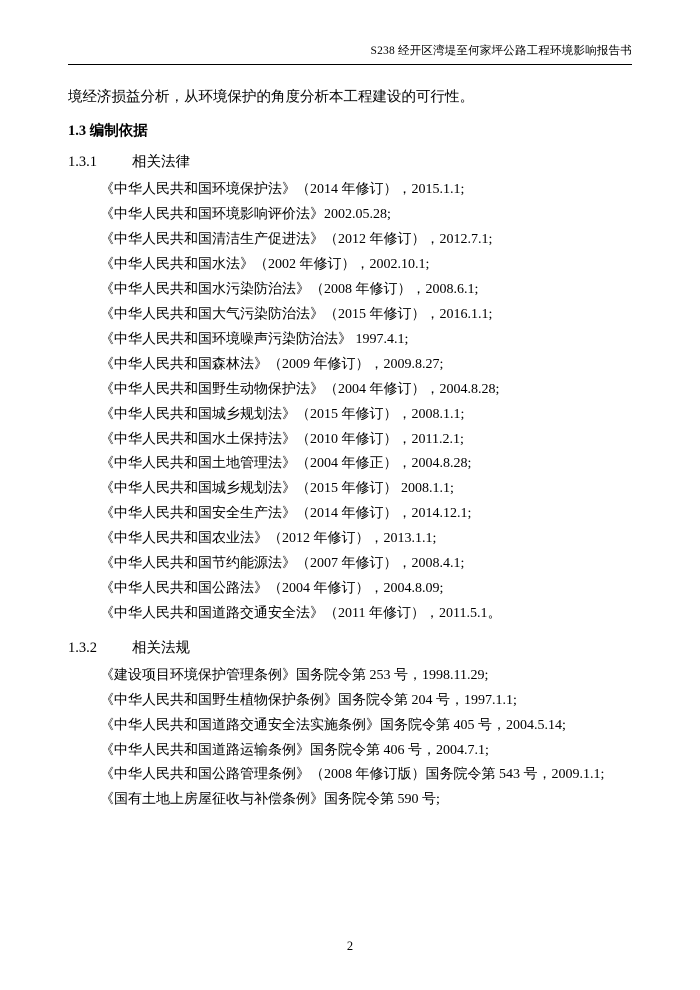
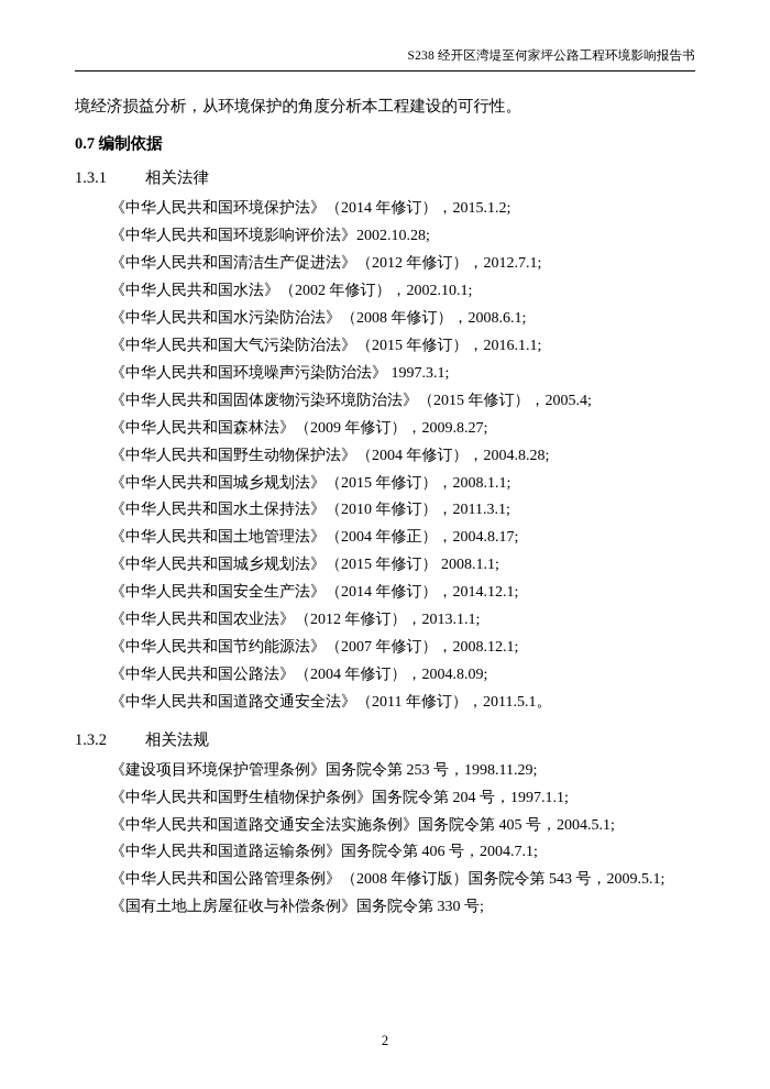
  S238 经开区湾堤至何家坪公路工程环境影响报告书
  境经济损益分析，从环境保护的角度分析本工程建设的可行性。
- 1.3 编制依据
+ 0.7 编制依据
  1.3.1 相关法律
- 《中华人民共和国环境保护法》（2014 年修订），2015.1.1;
+ 《中华人民共和国环境保护法》（2014 年修订），2015.1.2;
- 《中华人民共和国环境影响评价法》2002.05.28;
+ 《中华人民共和国环境影响评价法》2002.10.28;
  《中华人民共和国清洁生产促进法》（2012 年修订），2012.7.1;
  《中华人民共和国水法》（2002 年修订），2002.10.1;
  《中华人民共和国水污染防治法》（2008 年修订），2008.6.1;
  《中华人民共和国大气污染防治法》（2015 年修订），2016.1.1;
- 《中华人民共和国环境噪声污染防治法》 1997.4.1;
+ 《中华人民共和国环境噪声污染防治法》 1997.3.1;
+ 《中华人民共和国固体废物污染环境防治法》（2015 年修订），2005.4;
  《中华人民共和国森林法》（2009 年修订），2009.8.27;
  《中华人民共和国野生动物保护法》（2004 年修订），2004.8.28;
  《中华人民共和国城乡规划法》（2015 年修订），2008.1.1;
- 《中华人民共和国水土保持法》（2010 年修订），2011.2.1;
+ 《中华人民共和国水土保持法》（2010 年修订），2011.3.1;
- 《中华人民共和国土地管理法》（2004 年修正），2004.8.28;
+ 《中华人民共和国土地管理法》（2004 年修正），2004.8.17;
  《中华人民共和国城乡规划法》（2015 年修订） 2008.1.1;
  《中华人民共和国安全生产法》（2014 年修订），2014.12.1;
  《中华人民共和国农业法》（2012 年修订），2013.1.1;
- 《中华人民共和国节约能源法》（2007 年修订），2008.4.1;
+ 《中华人民共和国节约能源法》（2007 年修订），2008.12.1;
  《中华人民共和国公路法》（2004 年修订），2004.8.09;
  《中华人民共和国道路交通安全法》（2011 年修订），2011.5.1。
  1.3.2 相关法规
  《建设项目环境保护管理条例》国务院令第 253 号，1998.11.29;
  《中华人民共和国野生植物保护条例》国务院令第 204 号，1997.1.1;
- 《中华人民共和国道路交通安全法实施条例》国务院令第 405 号，2004.5.14;
+ 《中华人民共和国道路交通安全法实施条例》国务院令第 405 号，2004.5.1;
  《中华人民共和国道路运输条例》国务院令第 406 号，2004.7.1;
- 《中华人民共和国公路管理条例》（2008 年修订版）国务院令第 543 号，2009.1.1;
+ 《中华人民共和国公路管理条例》（2008 年修订版）国务院令第 543 号，2009.5.1;
- 《国有土地上房屋征收与补偿条例》国务院令第 590 号;
+ 《国有土地上房屋征收与补偿条例》国务院令第 330 号;
  2
